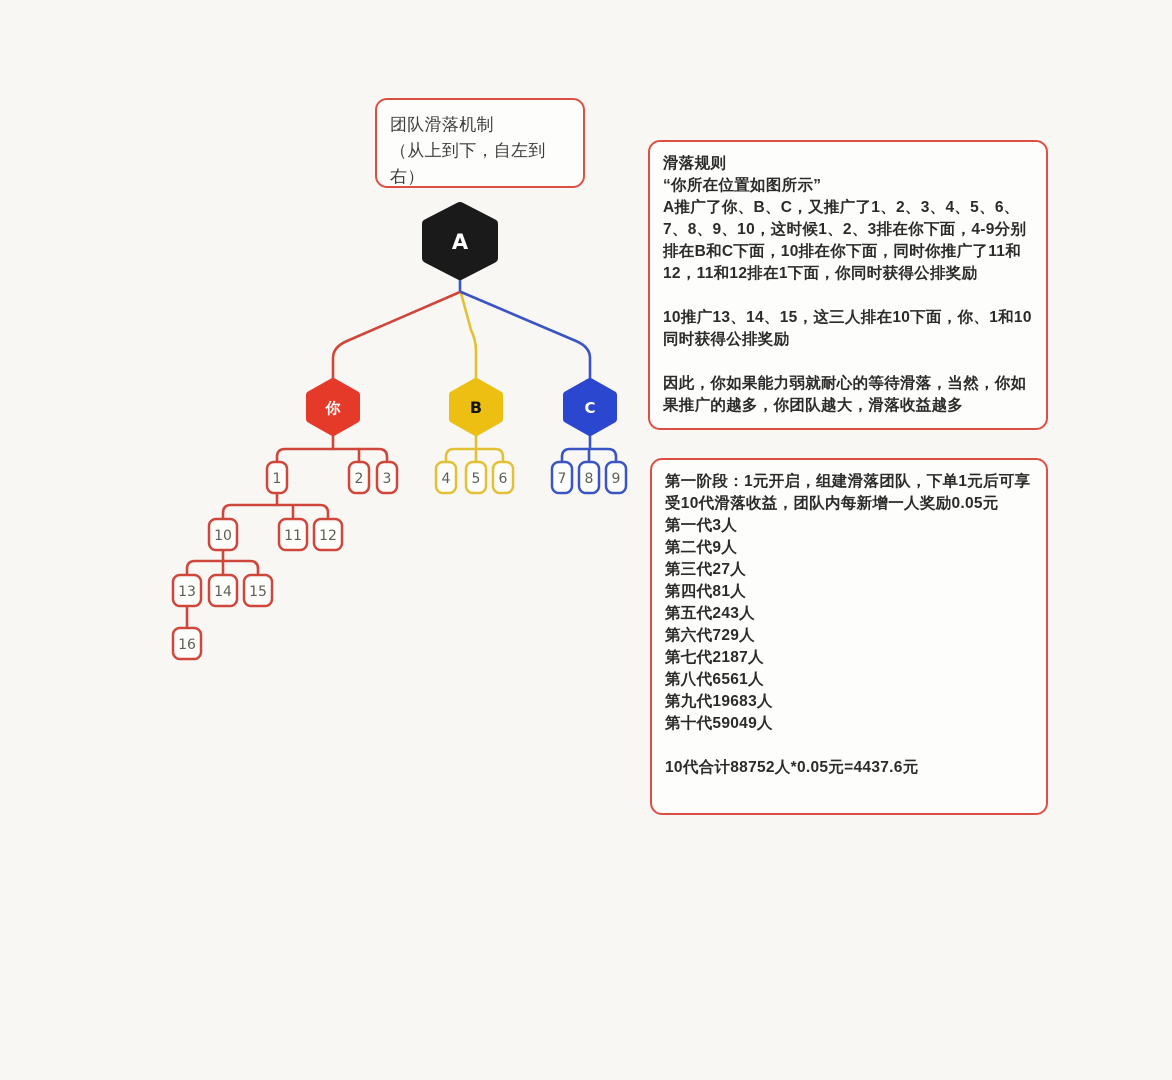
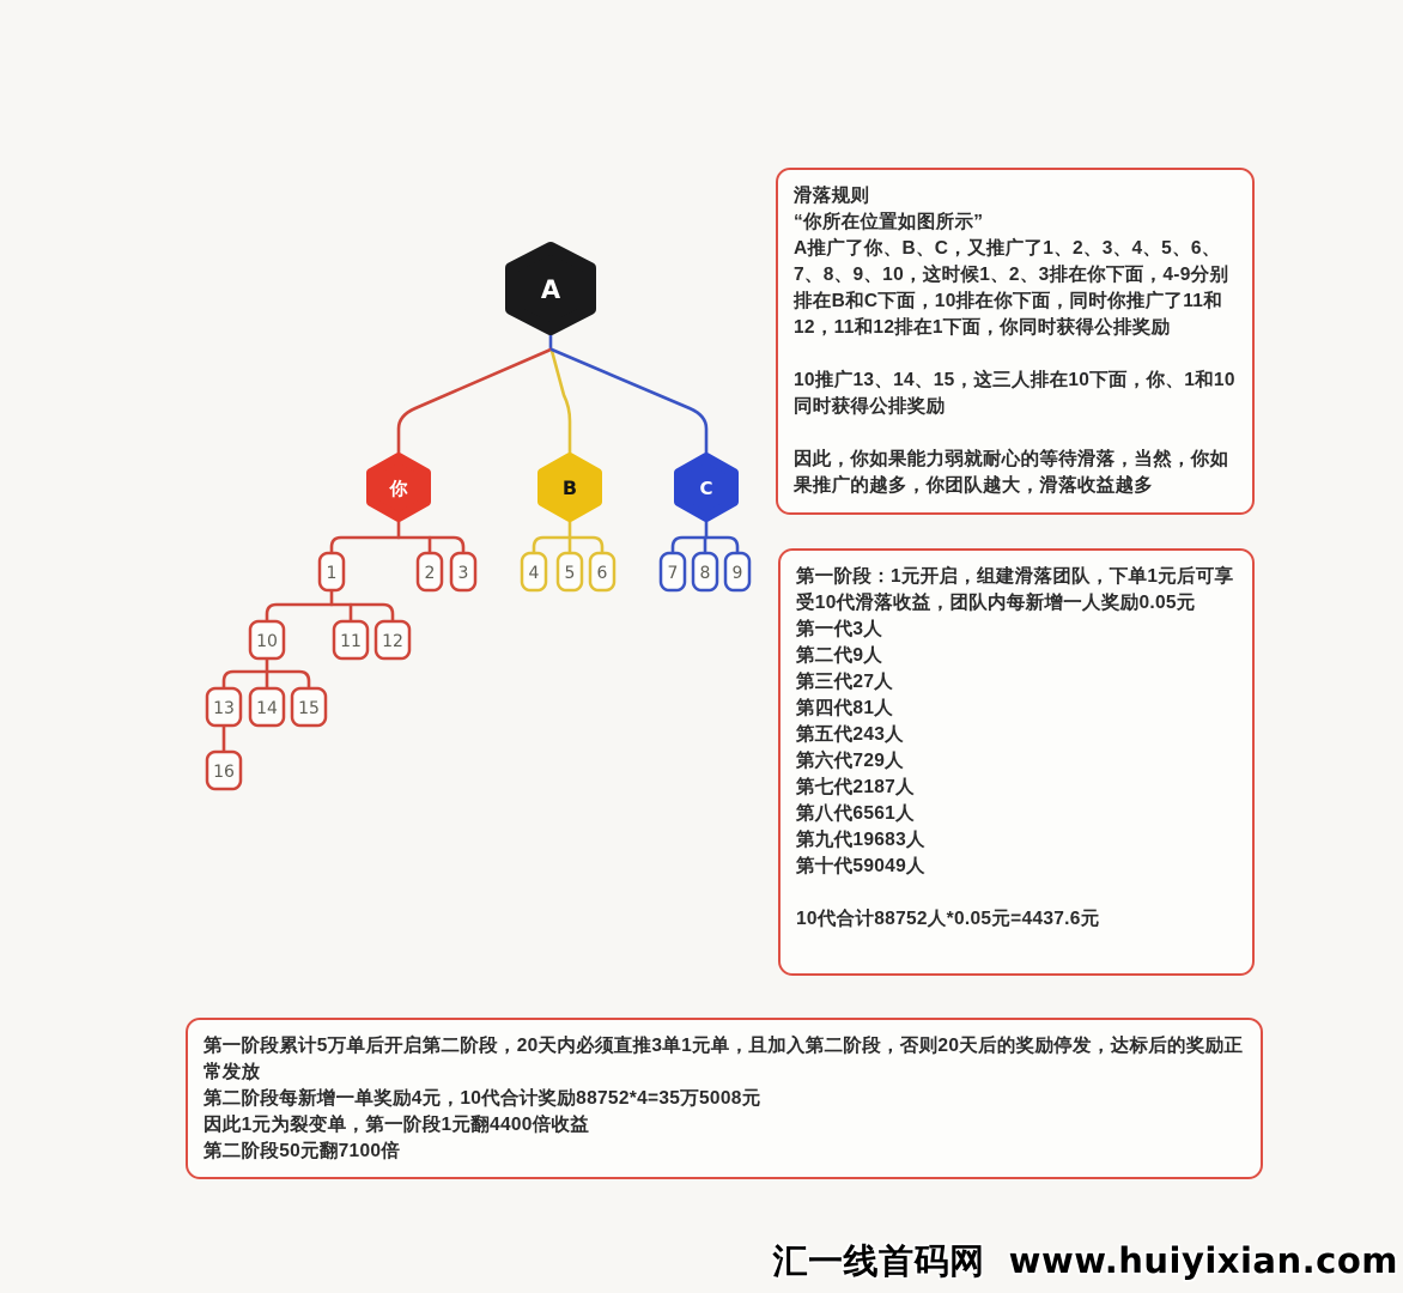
  A
  你
  B
  C
  1
  2
  3
  4
  5
  6
  7
  8
  9
  10
  11
  12
  13
  14
  15
  16
- 团队滑落机制
- （从上到下，自左到右）
  滑落规则
  “你所在位置如图所示”
  A推广了你、B、C，又推广了1、2、3、4、5、6、7、8、9、10，这时候1、2、3排在你下面，4-9分别排在B和C下面，10排在你下面，同时你推广了11和12，11和12排在1下面，你同时获得公排奖励
  10推广13、14、15，这三人排在10下面，你、1和10同时获得公排奖励
  因此，你如果能力弱就耐心的等待滑落，当然，你如果推广的越多，你团队越大，滑落收益越多
  第一阶段：1元开启，组建滑落团队，下单1元后可享受10代滑落收益，团队内每新增一人奖励0.05元
  第一代3人
  第二代9人
  第三代27人
  第四代81人
  第五代243人
  第六代729人
  第七代2187人
  第八代6561人
  第九代19683人
  第十代59049人
  10代合计88752人*0.05元=4437.6元
+ 第一阶段累计5万单后开启第二阶段，20天内必须直推3单1元单，且加入第二阶段，否则20天后的奖励停发，达标后的奖励正常发放
+ 第二阶段每新增一单奖励4元，10代合计奖励88752*4=35万5008元
+ 因此1元为裂变单，第一阶段1元翻4400倍收益
+ 第二阶段50元翻7100倍
+ 汇一线首码网
+ www.huiyixian.com
